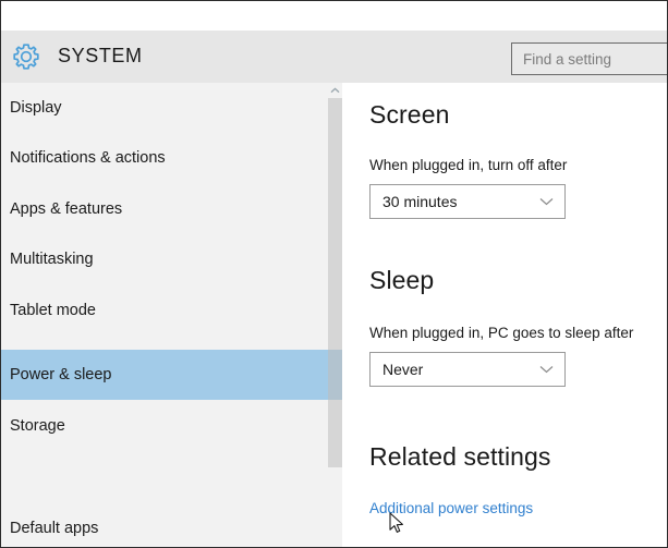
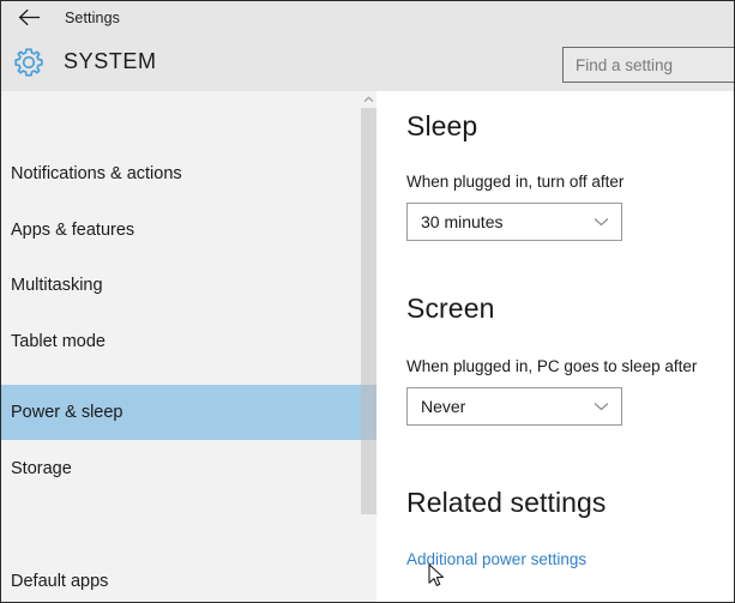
+ Settings
  SYSTEM
  Find a setting
- Display
  Notifications & actions
  Apps & features
  Multitasking
  Tablet mode
  Power & sleep
  Storage
  Default apps
- Screen
+ Sleep
  When plugged in, turn off after
  30 minutes
- Sleep
+ Screen
  When plugged in, PC goes to sleep after
  Never
  Related settings
  Additional power settings
